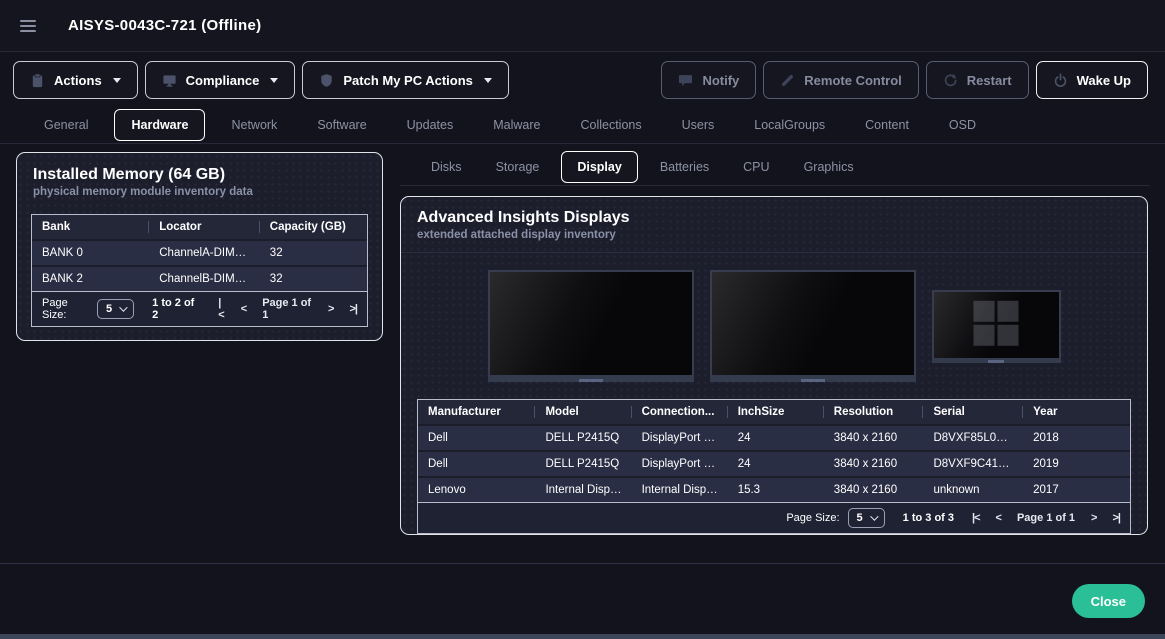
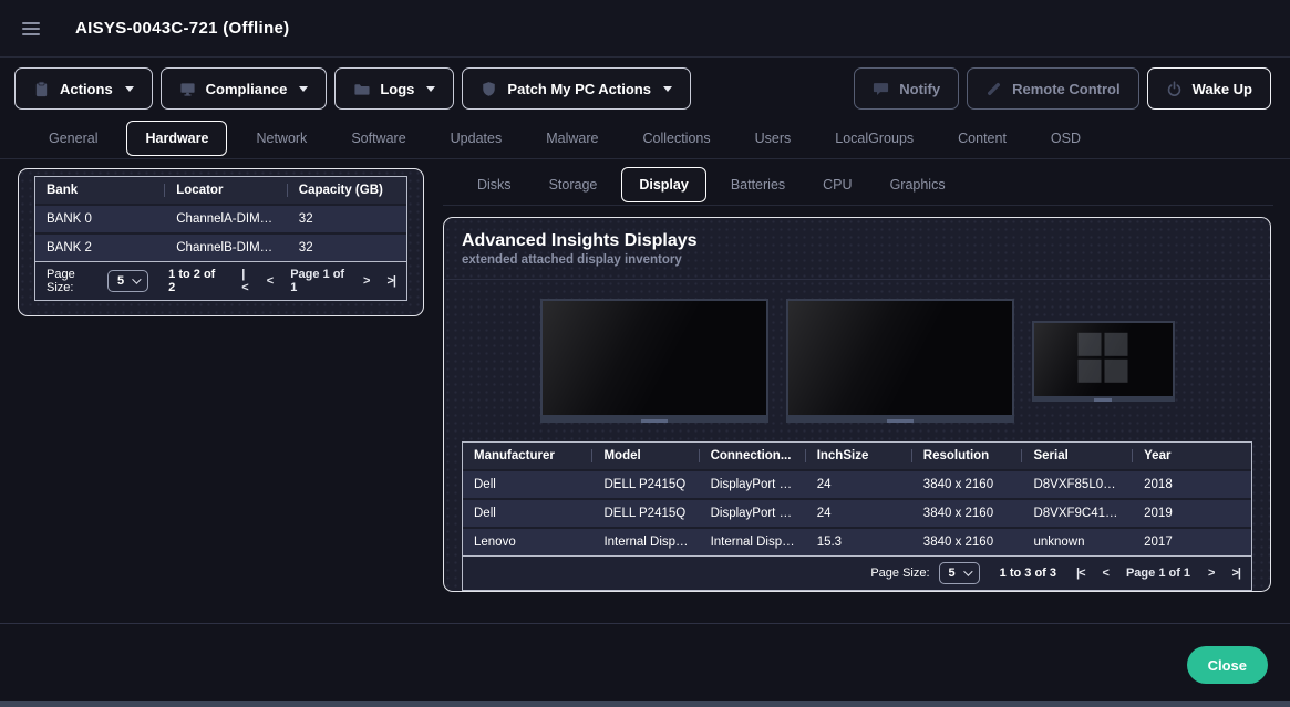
  AISYS-0043C-721 (Offline)
  Actions
  Compliance
+ Logs
  Patch My PC Actions
  Notify
  Remote Control
- Restart
  Wake Up
  General
  Hardware
  Network
  Software
  Updates
  Malware
  Collections
  Users
  LocalGroups
  Content
  OSD
- Installed Memory (64 GB)
- physical memory module inventory data
  Bank
  Locator
  Capacity (GB)
  BANK 0
  ChannelA-DIMM0
  32
  BANK 2
  ChannelB-DIMM0
  32
  Page Size:
  5
  1 to 2 of 2
  |<
  <
  Page 1 of 1
  >
  >|
  Disks
  Storage
  Display
  Batteries
  CPU
  Graphics
  Advanced Insights Displays
  extended attached display inventory
  Manufacturer
  Model
  Connection...
  InchSize
  Resolution
  Serial
  Year
  Dell
  DELL P2415Q
  DisplayPort (ext..
  24
  3840 x 2160
  D8VXF85L0H9B
  2018
  Dell
  DELL P2415Q
  DisplayPort (ext..
  24
  3840 x 2160
  D8VXF9C416AB
  2019
  Lenovo
  Internal Display
  Internal Display
  15.3
  3840 x 2160
  unknown
  2017
  Page Size:
  5
  1 to 3 of 3
  |<
  <
  Page 1 of 1
  >
  >|
  Close
